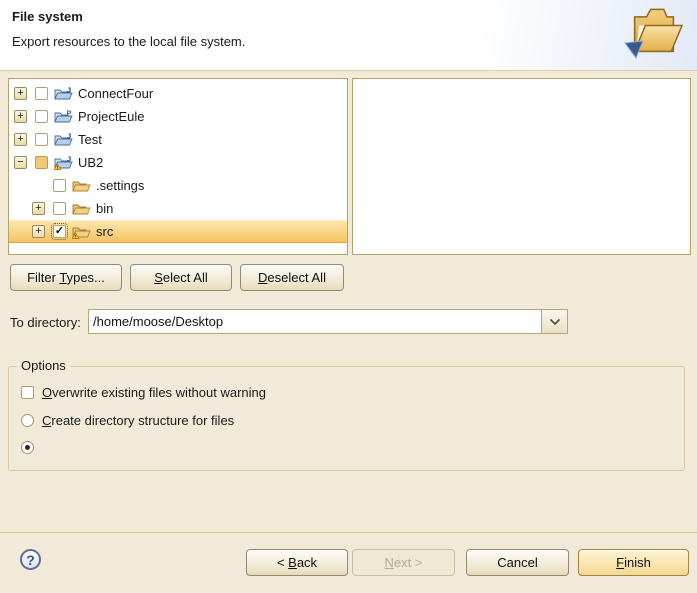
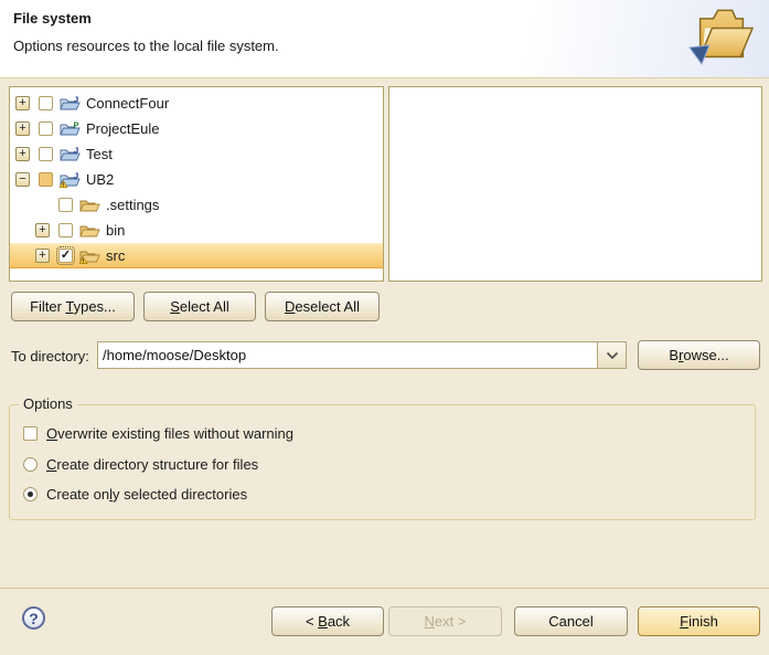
  File system
- Export resources to the local file system.
+ Options resources to the local file system.
  +
  J
  ConnectFour
  +
  P
  ProjectEule
  +
  J
  Test
  −
  J
  UB2
  .settings
  +
  bin
  +
  ✓
  src
  Filter Types...
  Select All
  Deselect All
  To directory:
  /home/moose/Desktop
+ Browse...
  Options
  Overwrite existing files without warning
  Create directory structure for files
+ Create only selected directories
  ?
  < Back
  Next >
  Cancel
  Finish
